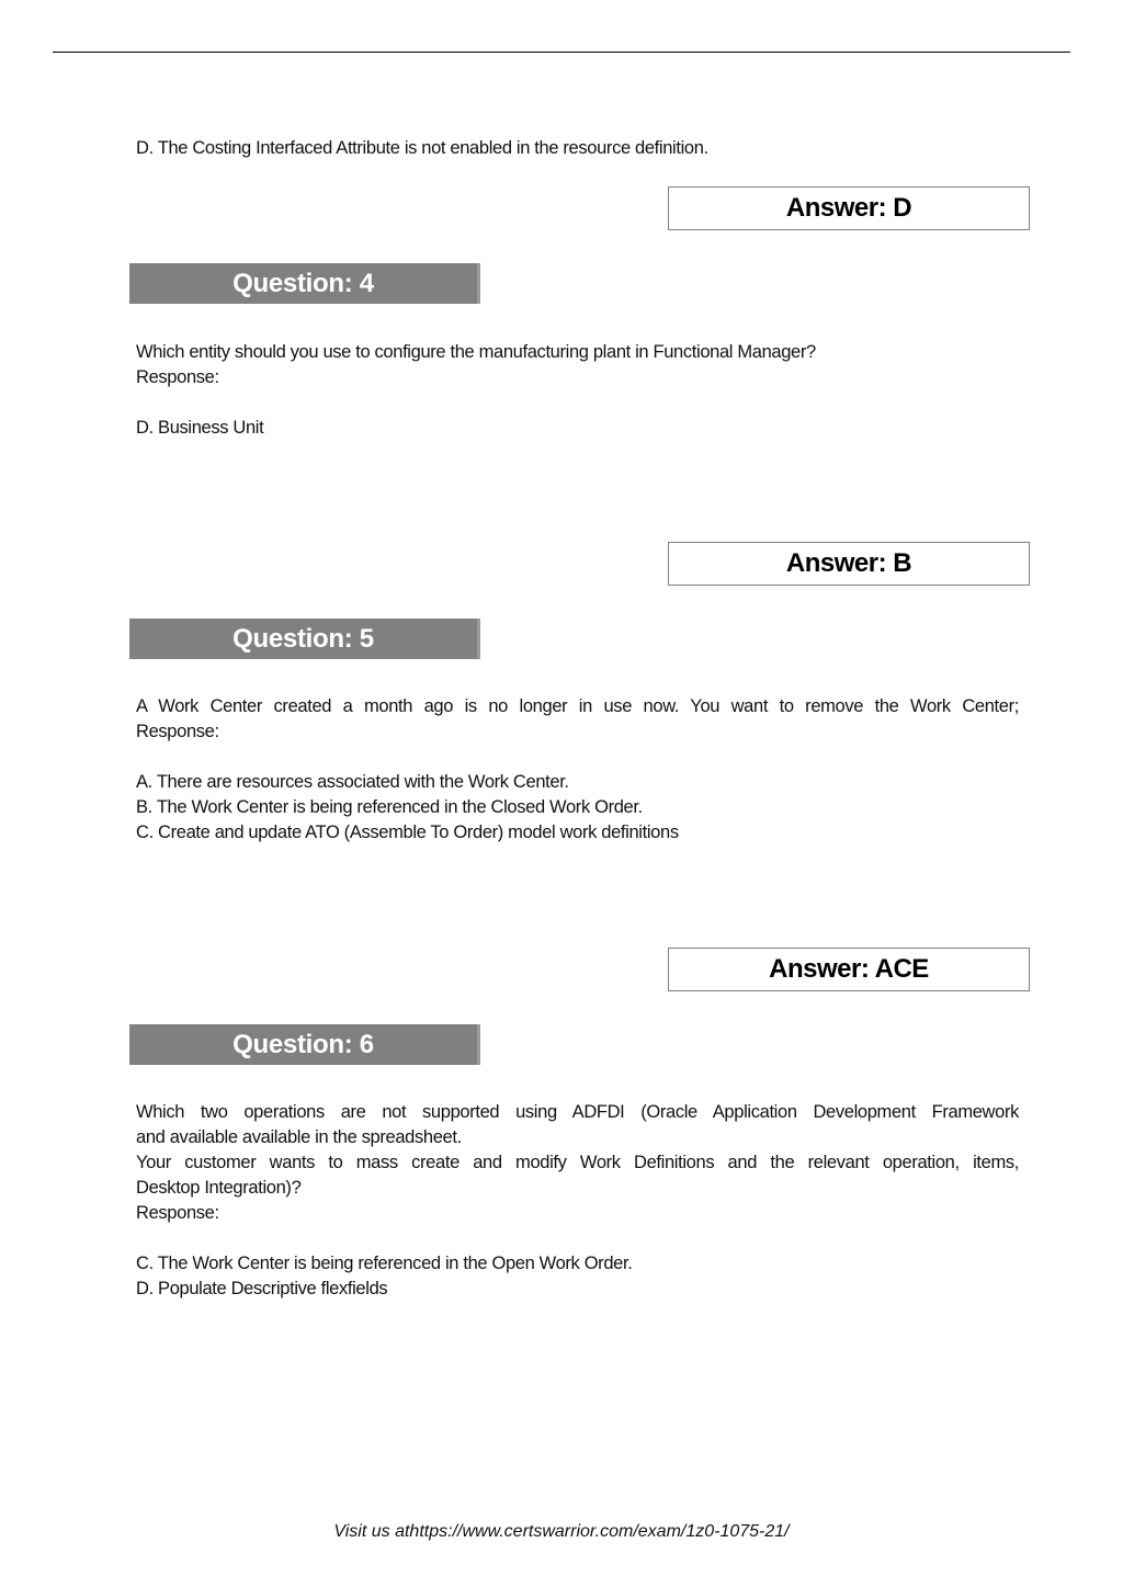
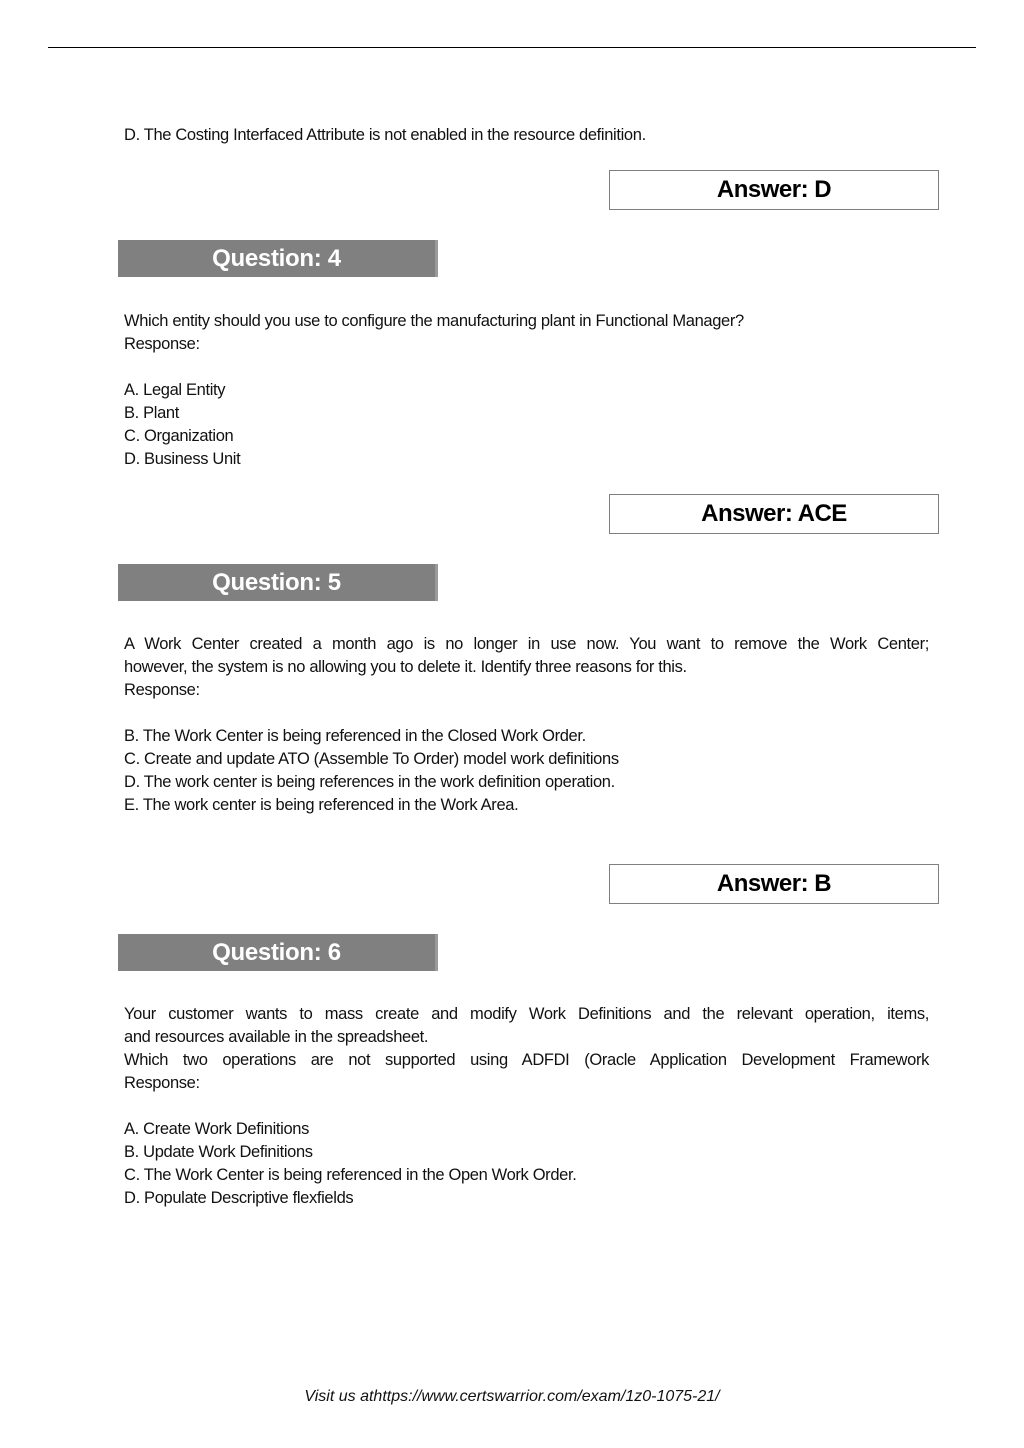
  D. The Costing Interfaced Attribute is not enabled in the resource definition.
  Answer: D
  Question: 4
  Which entity should you use to configure the manufacturing plant in Functional Manager?
  Response:
+ A. Legal Entity
+ B. Plant
+ C. Organization
  D. Business Unit
- Answer: B
+ Answer: ACE
  Question: 5
  A Work Center created a month ago is no longer in use now. You want to remove the Work Center;
+ however, the system is no allowing you to delete it. Identify three reasons for this.
  Response:
- A. There are resources associated with the Work Center.
  B. The Work Center is being referenced in the Closed Work Order.
  C. Create and update ATO (Assemble To Order) model work definitions
+ D. The work center is being references in the work definition operation.
+ E. The work center is being referenced in the Work Area.
- Answer: ACE
+ Answer: B
  Question: 6
- Which two operations are not supported using ADFDI (Oracle Application Development Framework
+ Your customer wants to mass create and modify Work Definitions and the relevant operation, items,
- and available available in the spreadsheet.
+ and resources available in the spreadsheet.
- Your customer wants to mass create and modify Work Definitions and the relevant operation, items,
+ Which two operations are not supported using ADFDI (Oracle Application Development Framework
- Desktop Integration)?
  Response:
+ A. Create Work Definitions
+ B. Update Work Definitions
  C. The Work Center is being referenced in the Open Work Order.
  D. Populate Descriptive flexfields
  Visit us athttps://www.certswarrior.com/exam/1z0-1075-21/
